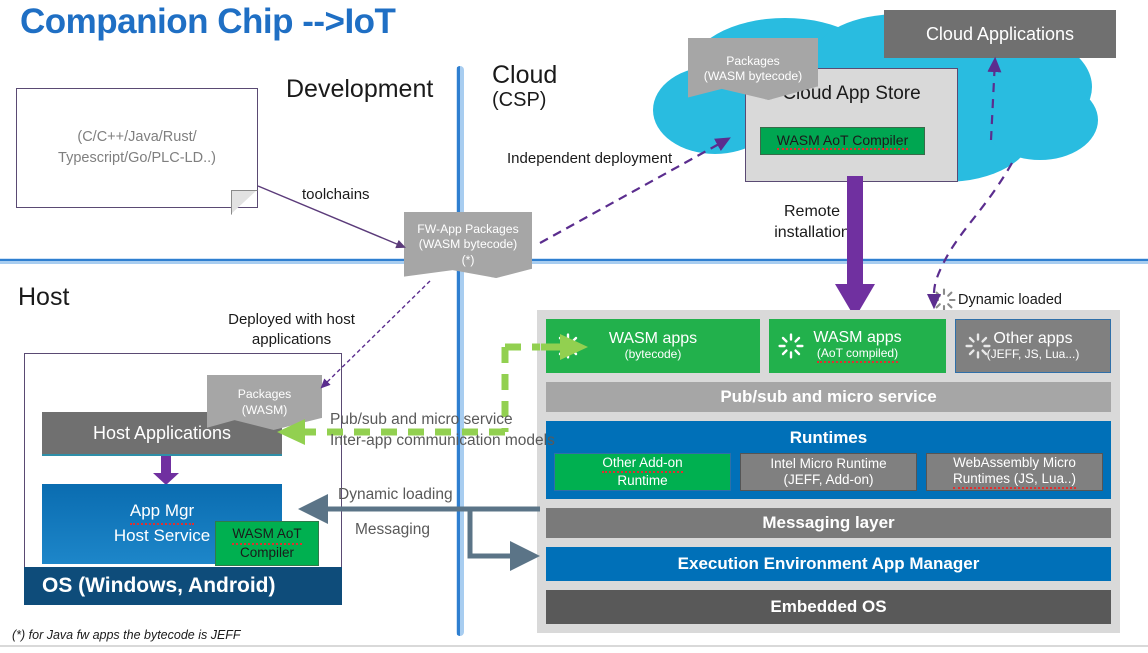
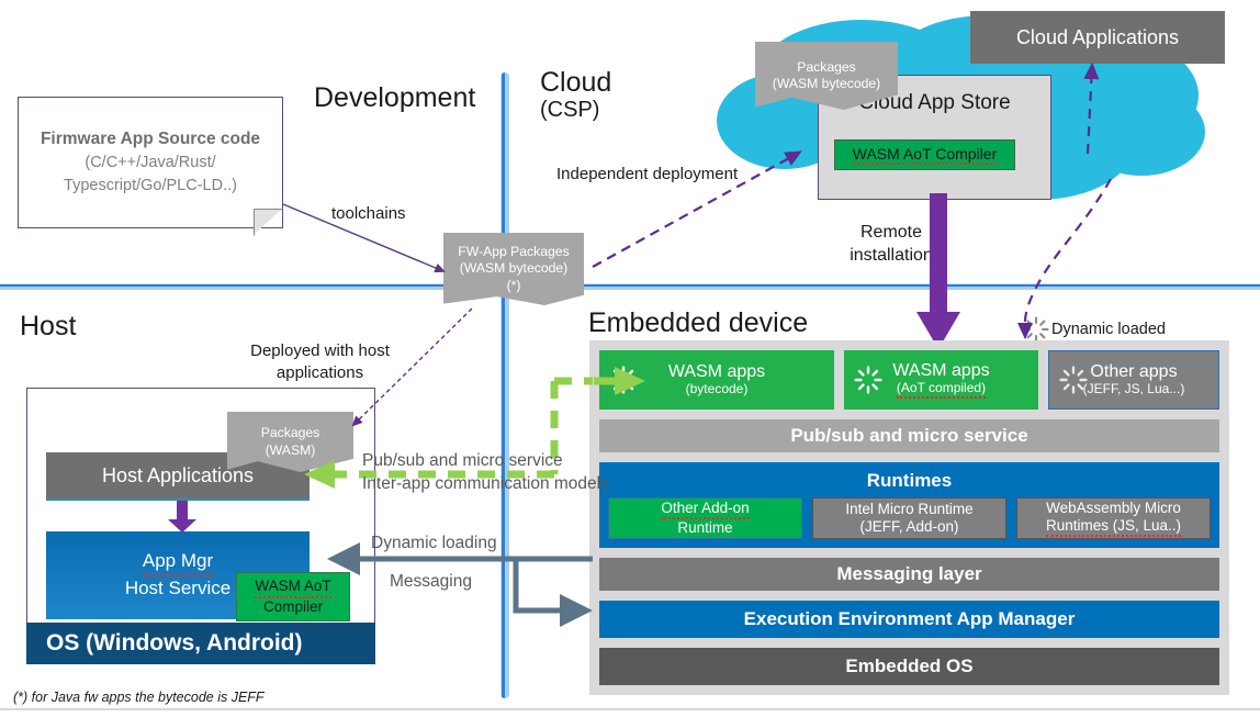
- Companion Chip -->IoT
  Development
  Cloud
  (CSP)
  Host
+ Embedded device
+ Firmware App Source code
  (C/C++/Java/Rust/
  Typescript/Go/PLC-LD..)
  Cloud Applications
  loud App Store
  WASM AoT Compiler
  Packages
  (WASM bytecode)
  FW-App Packages
  (WASM bytecode)
  (*)
  Remote
  installation
  Dynamic loaded
  WASM apps
  (bytecode)
  WASM apps
  (AoT compiled)
  Other apps
  (JEFF, JS, Lua...)
  Pub/sub and micro service
  Runtimes
  Other Add-on
  Runtime
  Intel Micro Runtime
  (JEFF, Add-on)
  WebAssembly Micro
  Runtimes (JS, Lua..)
  Messaging layer
  Execution Environment App Manager
  Embedded OS
  Host Applications
  App Mgr
  Host Service
  WASM AoT
  Compiler
  OS (Windows, Android)
  Packages
  (WASM)
  toolchains
  Independent deployment
  Deployed with host
  applications
  Pub/sub and micro service
  Inter-app communication models
  Dynamic loading
  Messaging
  (*) for Java fw apps the bytecode is JEFF
